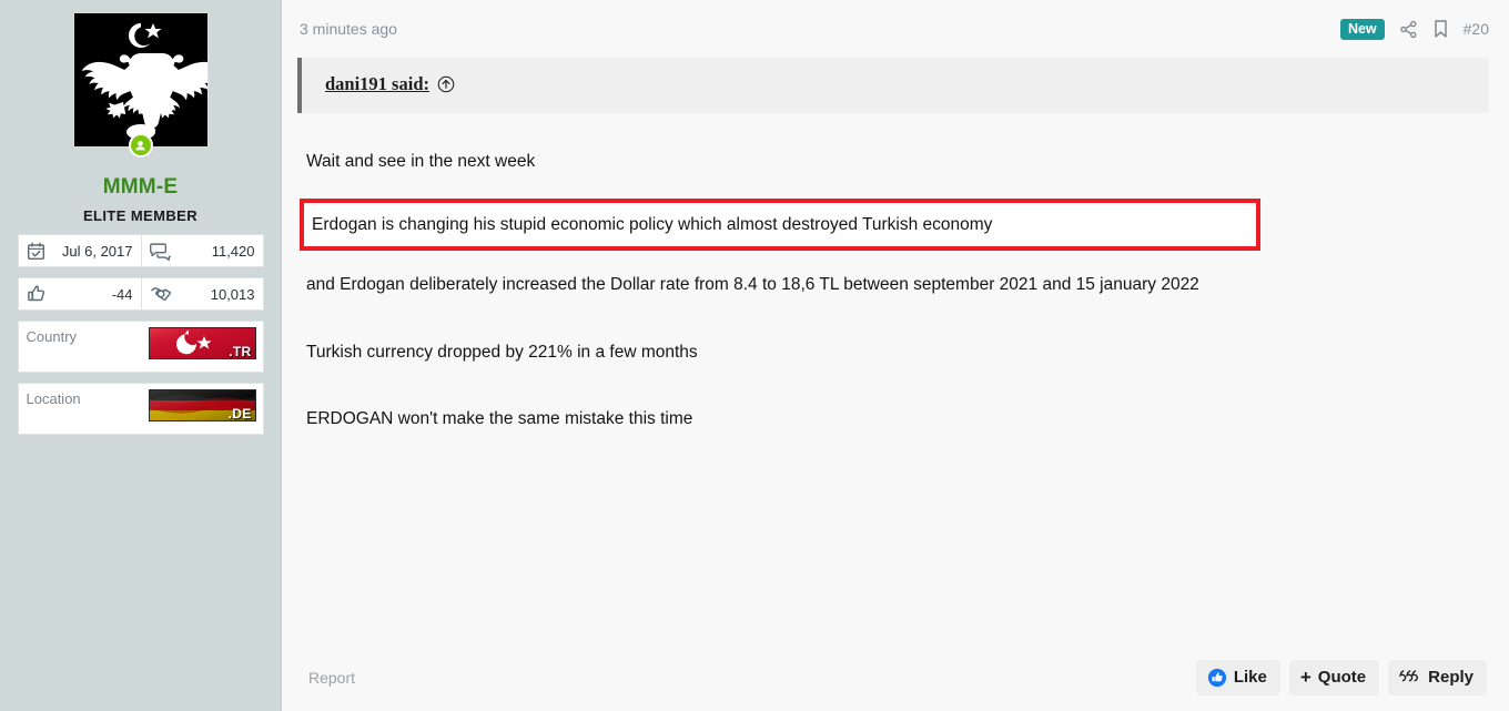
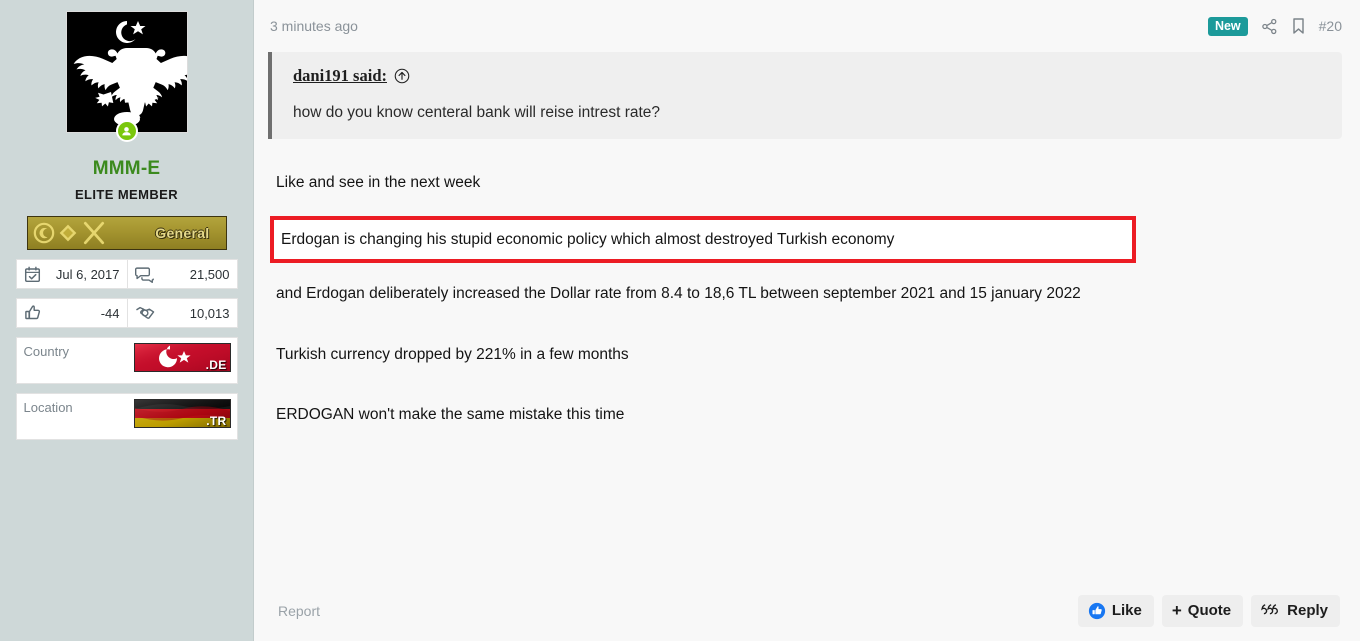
  MMM-E
  ELITE MEMBER
+ General
  Jul 6, 2017
- 11,420
+ 21,500
  -44
  10,013
  Country
- .TR
+ .DE
  Location
- .DE
+ .TR
  3 minutes ago
  New
  #20
  dani191 said:
+ how do you know centeral bank will reise intrest rate?
- Wait and see in the next week
+ Like and see in the next week
  Erdogan is changing his stupid economic policy which almost destroyed Turkish economy
  and Erdogan deliberately increased the Dollar rate from 8.4 to 18,6 TL between september 2021 and 15 january 2022
  Turkish currency dropped by 221% in a few months
  ERDOGAN won't make the same mistake this time
  Report
  Like
  +
  Quote
  Reply
